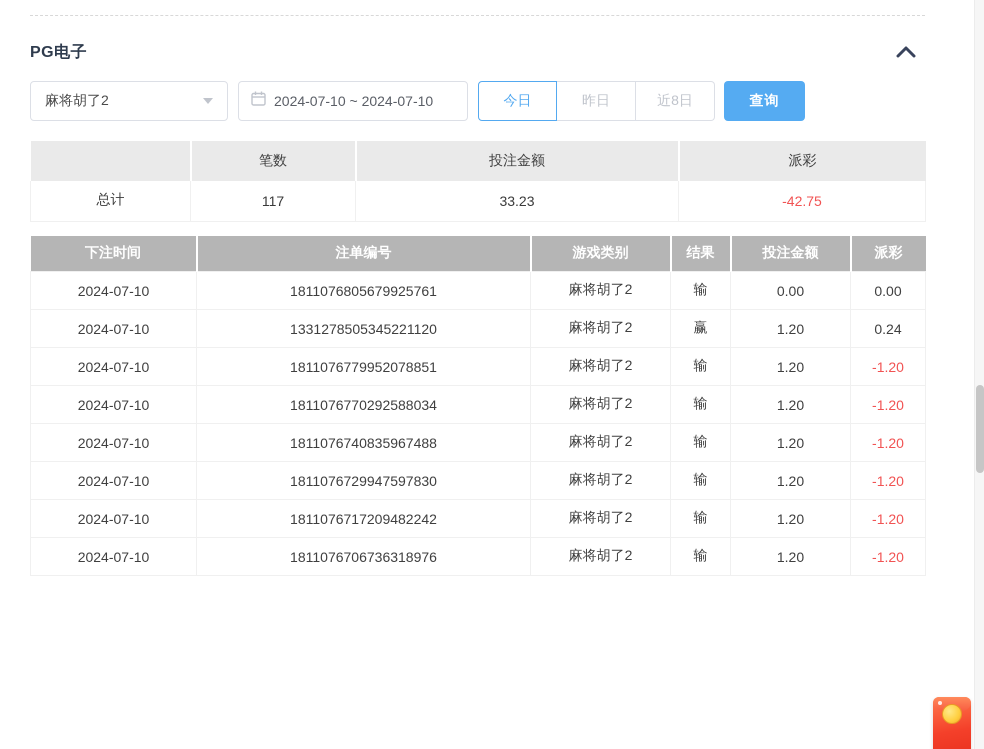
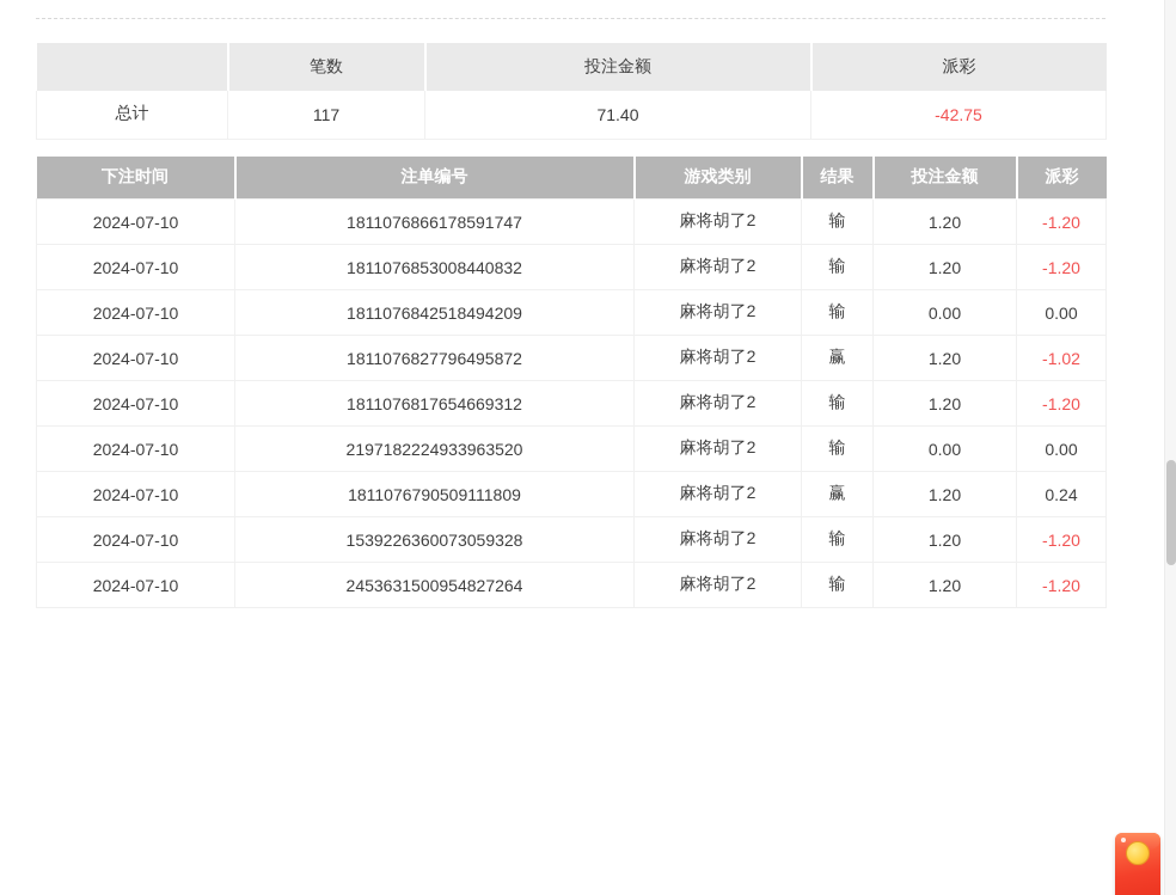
- PG电子
- 麻将胡了2
- 2024-07-10 ~ 2024-07-10
- 今日
- 昨日
- 近8日
- 查询
  	笔数	投注金额	派彩
- 总计	117	33.23	-42.75
+ 总计	117	71.40	-42.75
  下注时间	注单编号	游戏类别	结果	投注金额	派彩
+ 2024-07-10	1811076866178591747	麻将胡了2	输	1.20	-1.20
+ 2024-07-10	1811076853008440832	麻将胡了2	输	1.20	-1.20
+ 2024-07-10	1811076842518494209	麻将胡了2	输	0.00	0.00
+ 2024-07-10	1811076827796495872	麻将胡了2	赢	1.20	-1.02
+ 2024-07-10	1811076817654669312	麻将胡了2	输	1.20	-1.20
- 2024-07-10	1811076805679925761	麻将胡了2	输	0.00	0.00
+ 2024-07-10	2197182224933963520	麻将胡了2	输	0.00	0.00
- 2024-07-10	1331278505345221120	麻将胡了2	赢	1.20	0.24
+ 2024-07-10	1811076790509111809	麻将胡了2	赢	1.20	0.24
- 2024-07-10	1811076779952078851	麻将胡了2	输	1.20	-1.20
- 2024-07-10	1811076770292588034	麻将胡了2	输	1.20	-1.20
- 2024-07-10	1811076740835967488	麻将胡了2	输	1.20	-1.20
- 2024-07-10	1811076729947597830	麻将胡了2	输	1.20	-1.20
- 2024-07-10	1811076717209482242	麻将胡了2	输	1.20	-1.20
+ 2024-07-10	1539226360073059328	麻将胡了2	输	1.20	-1.20
- 2024-07-10	1811076706736318976	麻将胡了2	输	1.20	-1.20
+ 2024-07-10	2453631500954827264	麻将胡了2	输	1.20	-1.20
